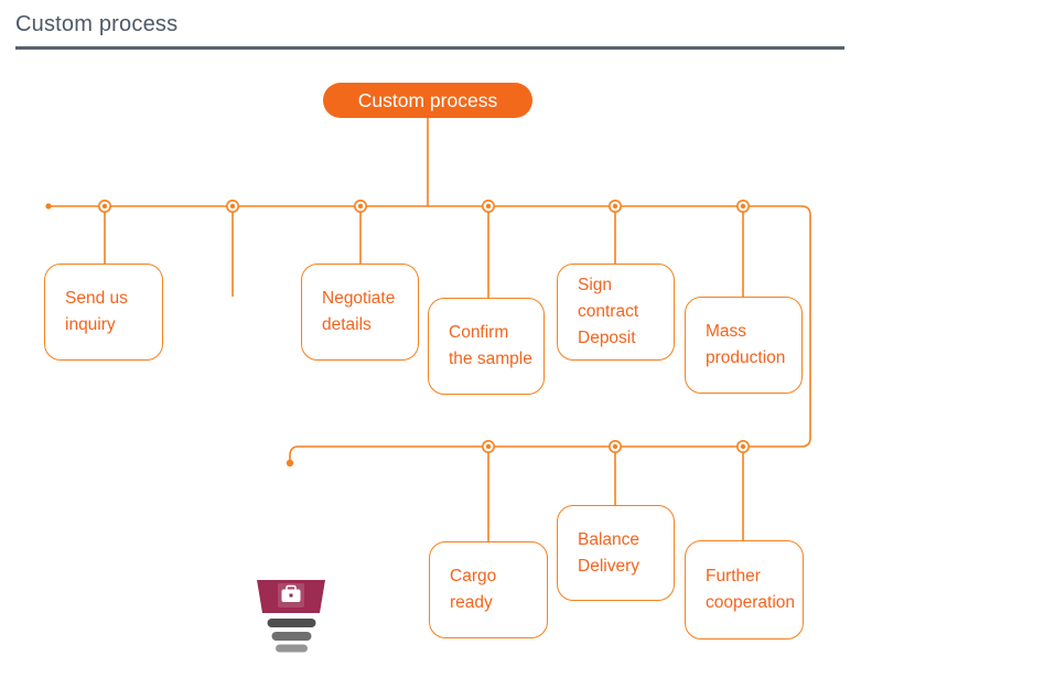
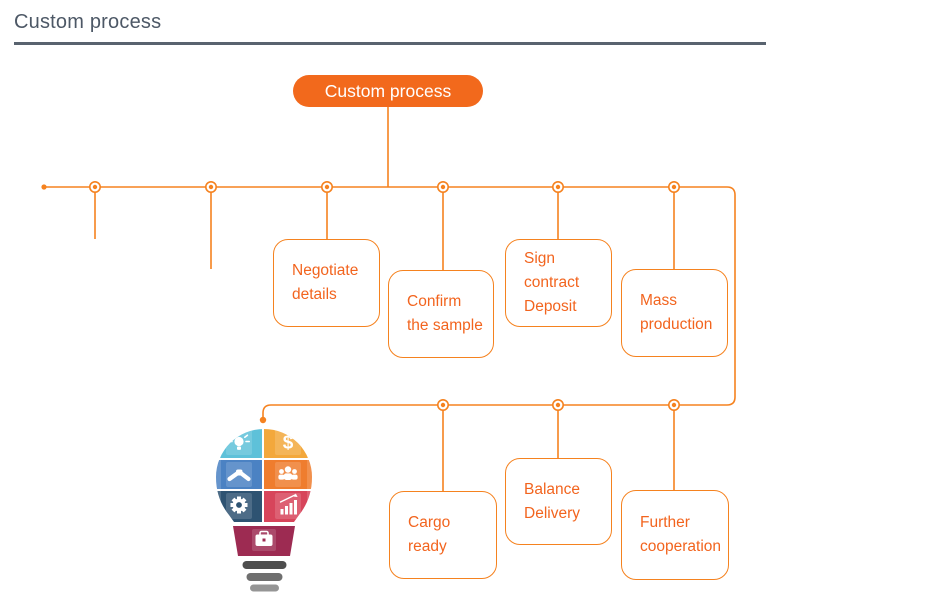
  Custom process
  Custom process
- Send us inquiry
  Negotiate details
  Confirm the sample
  Sign contract Deposit
  Mass production
  Cargo ready
  Balance Delivery
  Further cooperation
+ $
